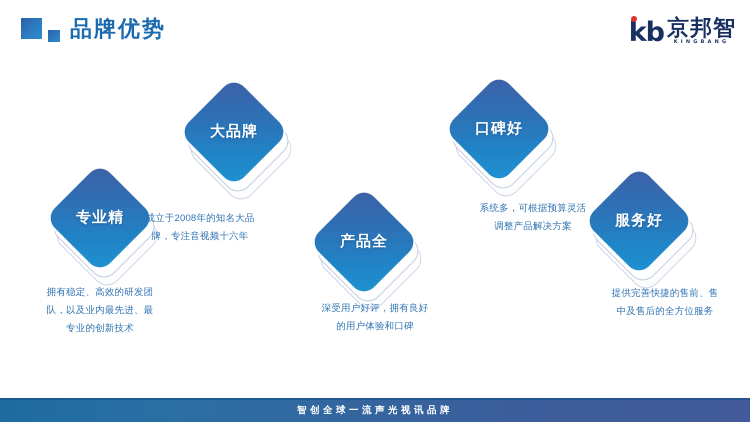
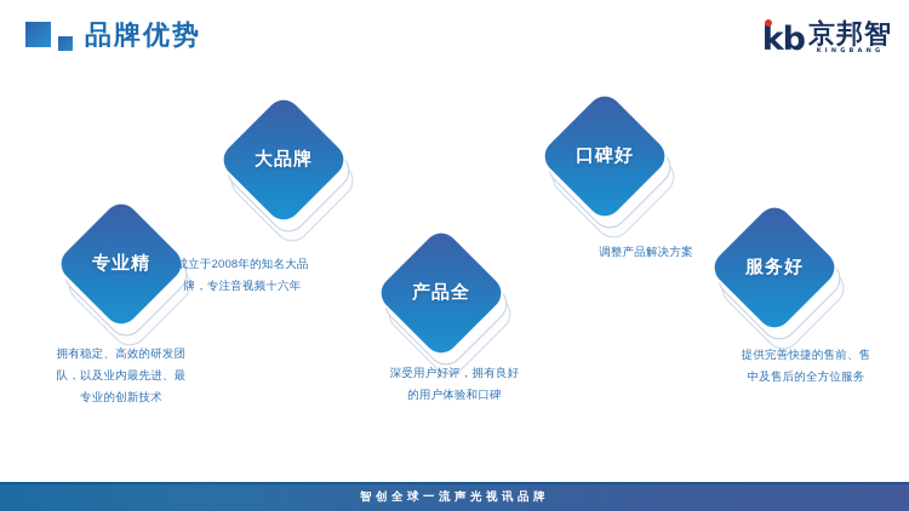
  品牌优势
  kb
  京邦智
  专业精
  拥有稳定、高效的研发团
  队，以及业内最先进、最
  专业的创新技术
  大品牌
  成立于2008年的知名大品
  牌，专注音视频十六年
  产品全
  深受用户好评，拥有良好
  的用户体验和口碑
  口碑好
- 系统多，可根据预算灵活
  调整产品解决方案
  服务好
  提供完善快捷的售前、售
  中及售后的全方位服务
  智创全球一流声光视讯品牌
